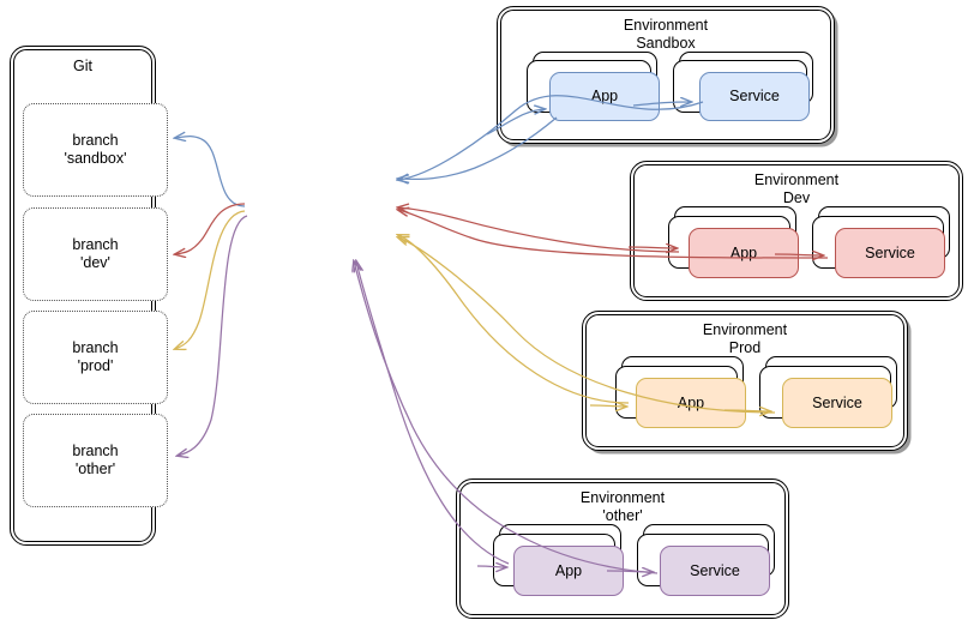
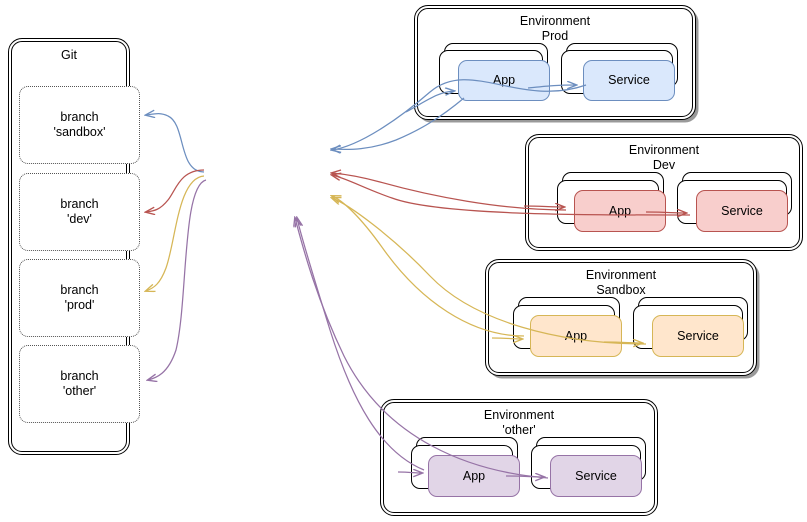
  Git
  branch
  'sandbox'
  branch
  'dev'
  branch
  'prod'
  branch
  'other'
  Environment
- Sandbox
+ Prod
  App
  Service
  Environment
  Dev
  App
  Service
  Environment
- Prod
+ Sandbox
  App
  Service
  Environment
  'other'
  App
  Service
